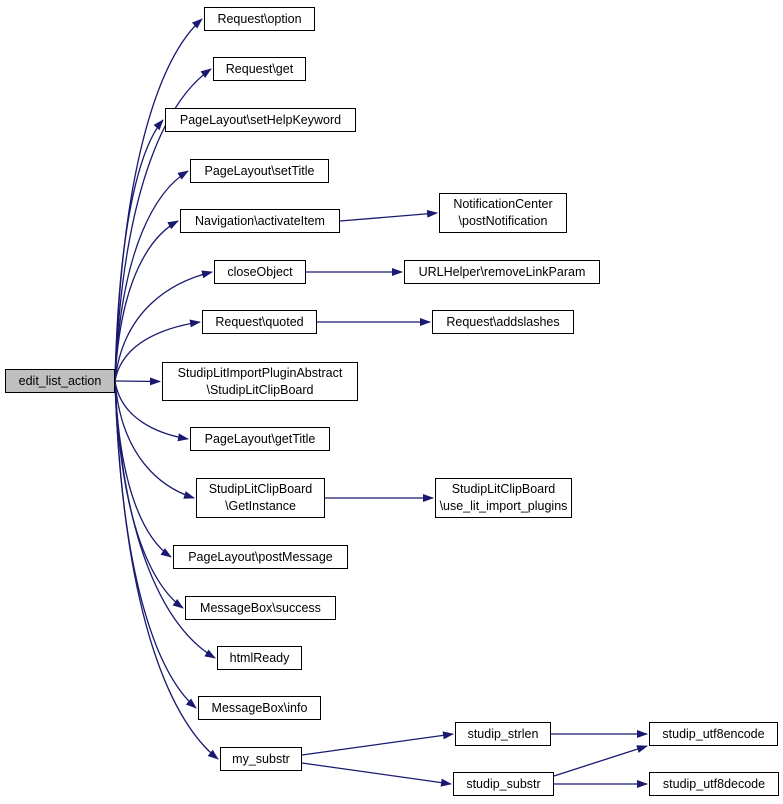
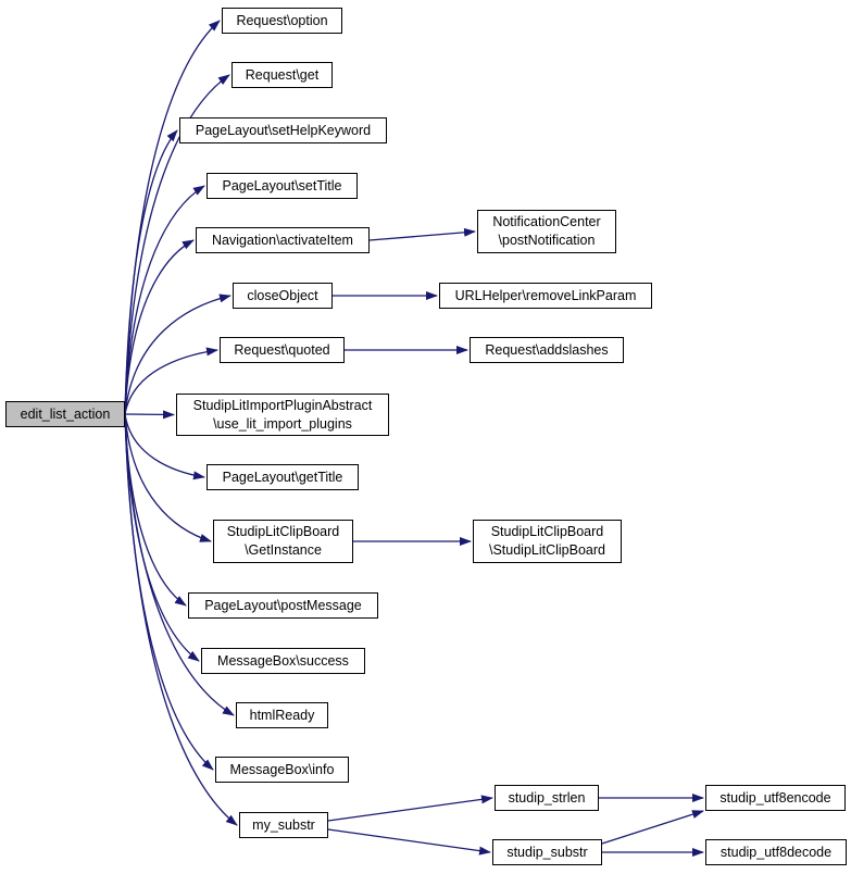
  edit_list_action
  Request\option
  Request\get
  PageLayout\setHelpKeyword
  PageLayout\setTitle
  Navigation\activateItem
  closeObject
  Request\quoted
  StudipLitImportPluginAbstract
- \StudipLitClipBoard
+ \use_lit_import_plugins
  PageLayout\getTitle
  StudipLitClipBoard
  \GetInstance
  PageLayout\postMessage
  MessageBox\success
  htmlReady
  MessageBox\info
  my_substr
  NotificationCenter
  \postNotification
  URLHelper\removeLinkParam
  Request\addslashes
  StudipLitClipBoard
- \use_lit_import_plugins
+ \StudipLitClipBoard
  studip_strlen
  studip_substr
  studip_utf8encode
  studip_utf8decode
